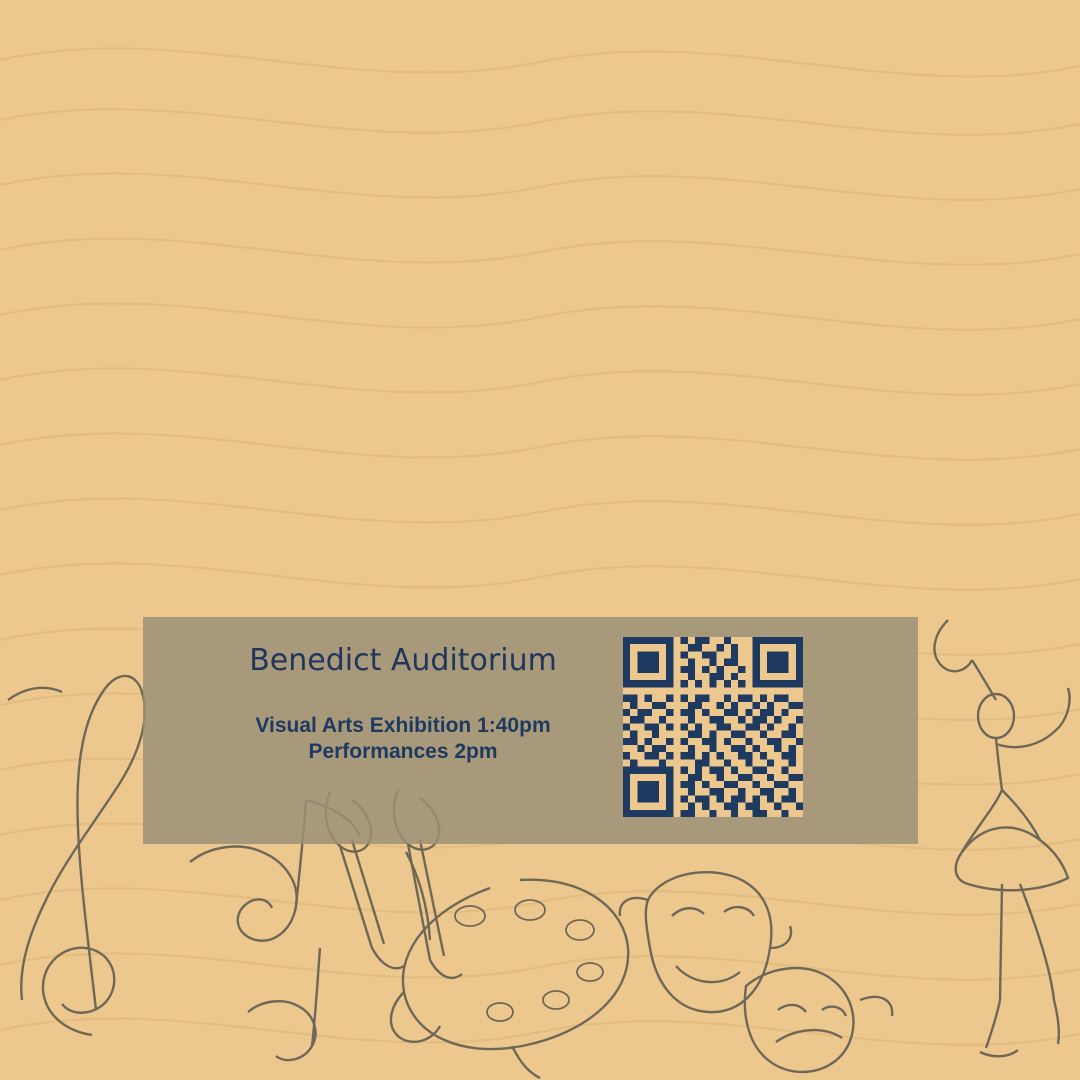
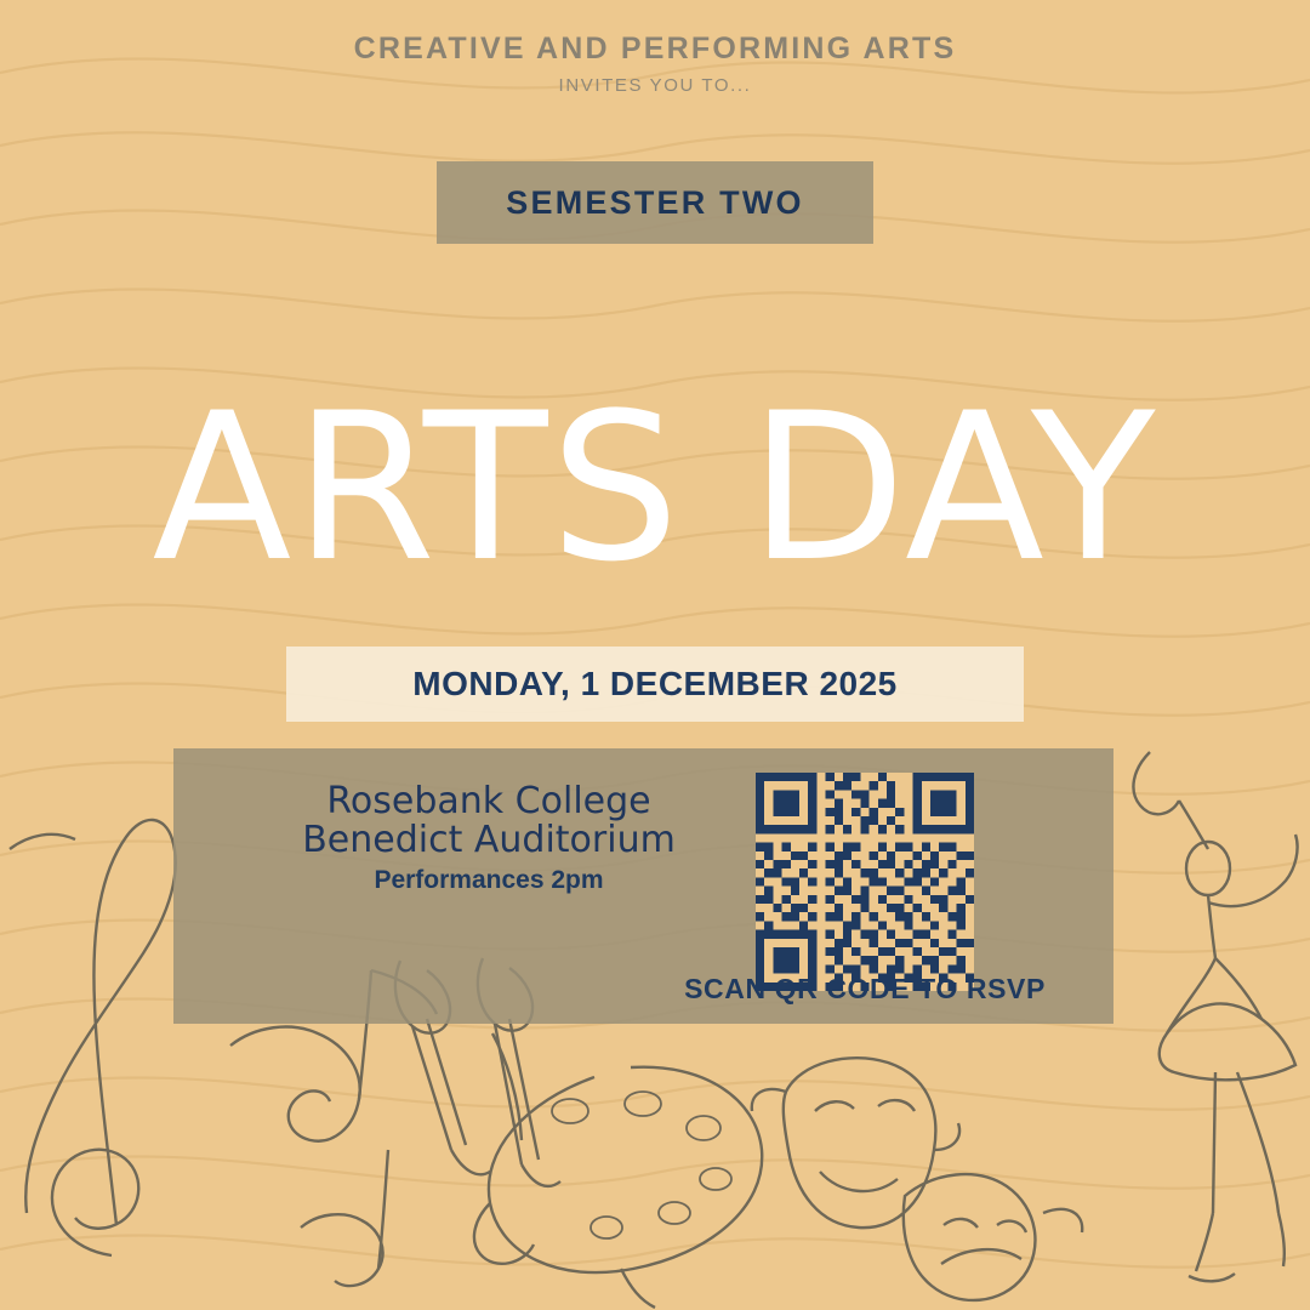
+ CREATIVE AND PERFORMING ARTS
+ INVITES YOU TO...
+ SEMESTER TWO
+ ARTS DAY
+ MONDAY, 1 DECEMBER 2025
+ Rosebank College
  Benedict Auditorium
- Visual Arts Exhibition 1:40pm
  Performances 2pm
+ SCAN QR CODE TO RSVP
